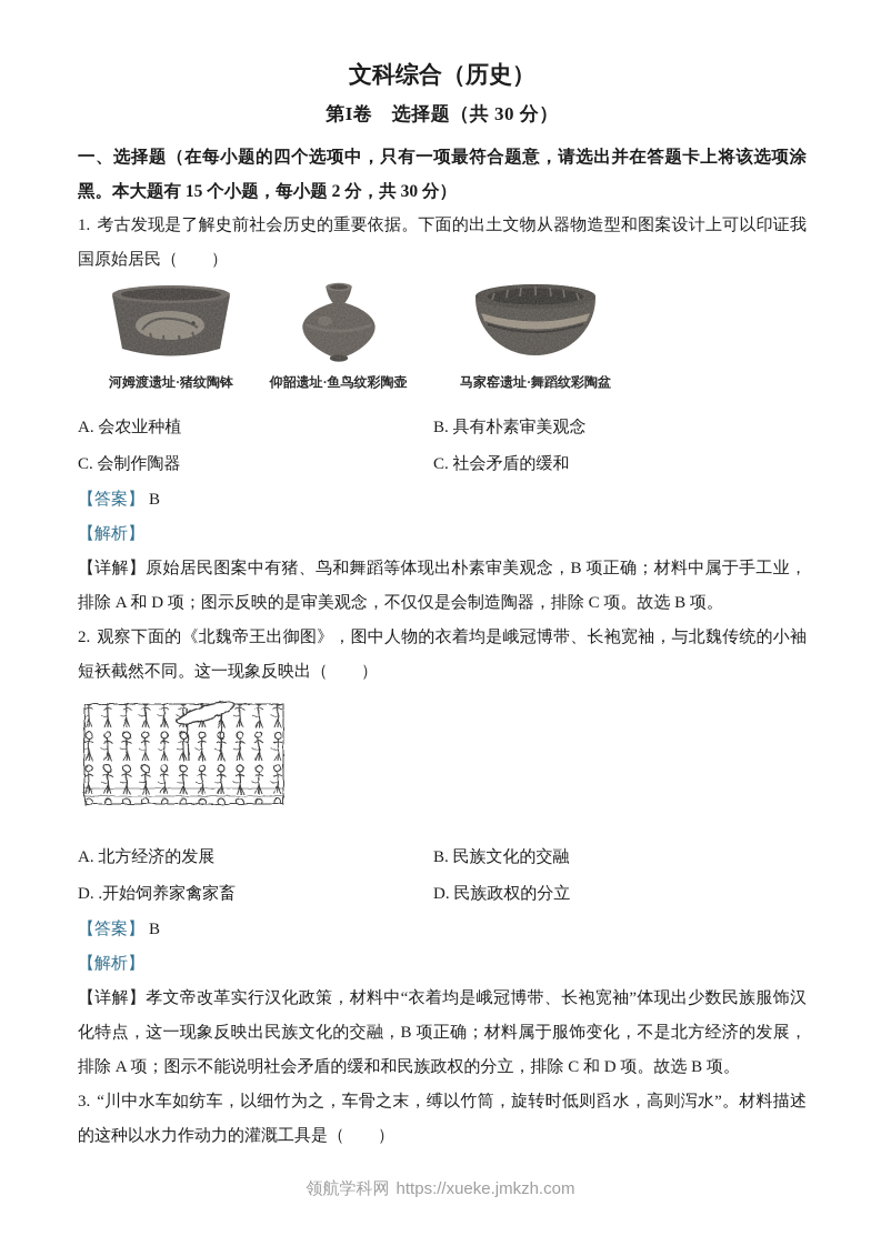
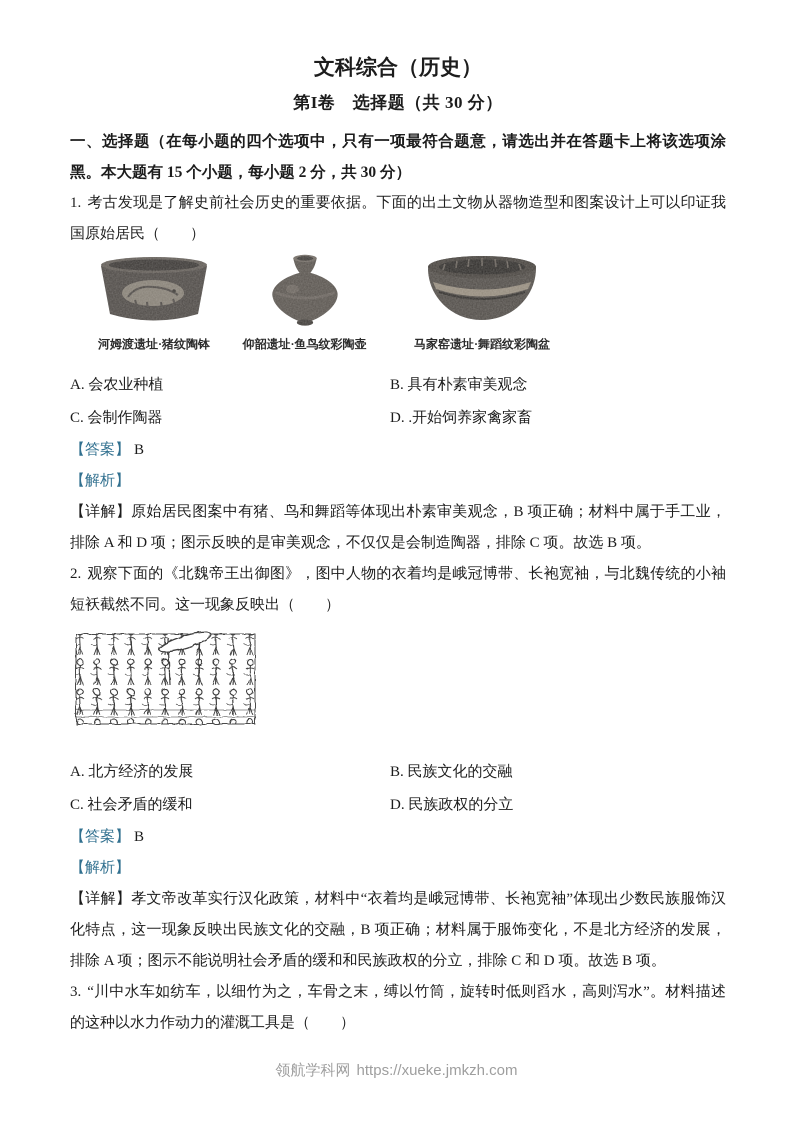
  文科综合（历史）
  第I卷 选择题（共 30 分）
  一、选择题（在每小题的四个选项中，只有一项最符合题意，请选出并在答题卡上将该选项涂黑。本大题有 15 个小题，每小题 2 分，共 30 分）
  1. 考古发现是了解史前社会历史的重要依据。下面的出土文物从器物造型和图案设计上可以印证我国原始居民（ ）
  河姆渡遗址·猪纹陶钵
  仰韶遗址·鱼鸟纹彩陶壶
  马家窑遗址·舞蹈纹彩陶盆
  A. 会农业种植
  B. 具有朴素审美观念
  C. 会制作陶器
- C. 社会矛盾的缓和
+ D. .开始饲养家禽家畜
  【答案】 B
  【解析】
  【详解】原始居民图案中有猪、鸟和舞蹈等体现出朴素审美观念，B 项正确；材料中属于手工业，排除 A 和 D 项；图示反映的是审美观念，不仅仅是会制造陶器，排除 C 项。故选 B 项。
  2. 观察下面的《北魏帝王出御图》，图中人物的衣着均是峨冠博带、长袍宽袖，与北魏传统的小袖短袄截然不同。这一现象反映出（ ）
  A. 北方经济的发展
  B. 民族文化的交融
- D. .开始饲养家禽家畜
+ C. 社会矛盾的缓和
  D. 民族政权的分立
  【答案】 B
  【解析】
  【详解】孝文帝改革实行汉化政策，材料中“衣着均是峨冠博带、长袍宽袖”体现出少数民族服饰汉化特点，这一现象反映出民族文化的交融，B 项正确；材料属于服饰变化，不是北方经济的发展，排除 A 项；图示不能说明社会矛盾的缓和和民族政权的分立，排除 C 和 D 项。故选 B 项。
  3. “川中水车如纺车，以细竹为之，车骨之末，缚以竹筒，旋转时低则舀水，高则泻水”。材料描述的这种以水力作动力的灌溉工具是（ ）
  领航学科网 https://xueke.jmkzh.com
